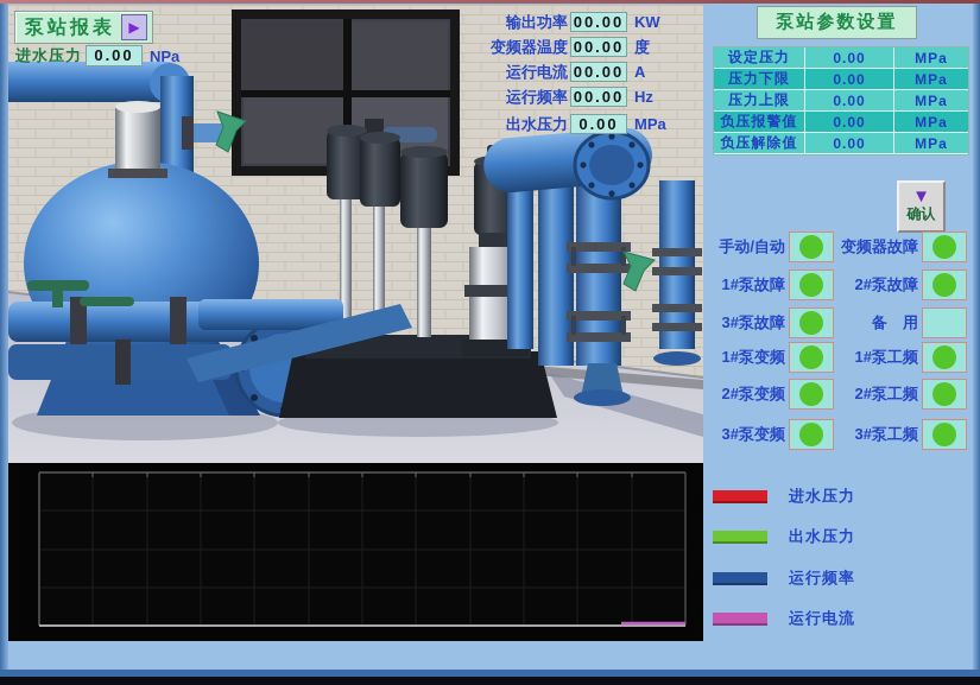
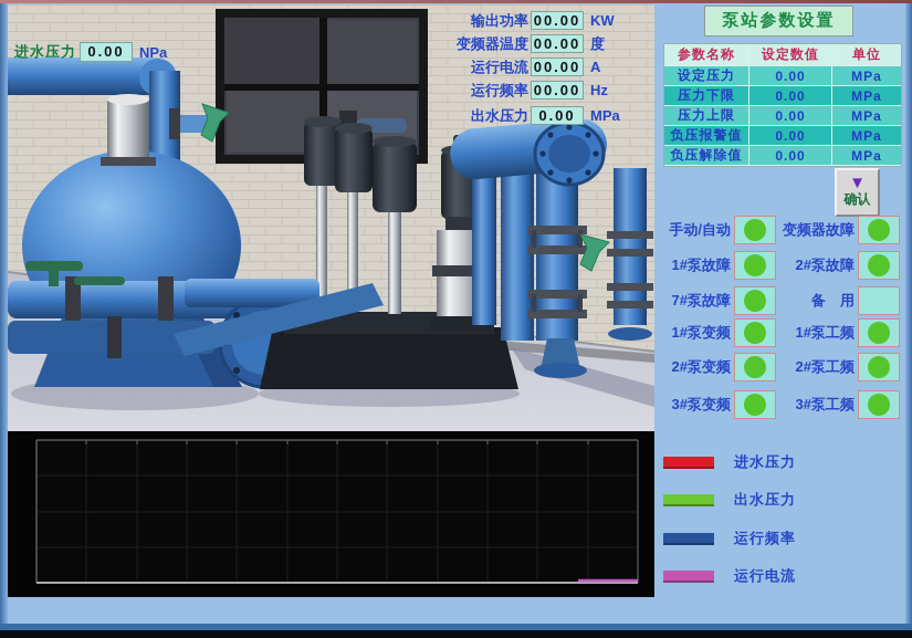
- 泵站报表
- ▶
  进水压力
  0.00
  NPa
  输出功率
  00.00
  KW
  变频器温度
  00.00
  度
  运行电流
  00.00
  A
  运行频率
  00.00
  Hz
  出水压力
  0.00
  MPa
  泵站参数设置
+ 参数名称
+ 设定数值
+ 单位
  设定压力
  0.00
  MPa
  压力下限
  0.00
  MPa
  压力上限
  0.00
  MPa
  负压报警值
  0.00
  MPa
  负压解除值
  0.00
  MPa
  ▼
  确认
  手动/自动
  变频器故障
  1#泵故障
  2#泵故障
- 3#泵故障
+ 7#泵故障
  备 用
  1#泵变频
  1#泵工频
  2#泵变频
  2#泵工频
  3#泵变频
  3#泵工频
  进水压力
  出水压力
  运行频率
  运行电流
